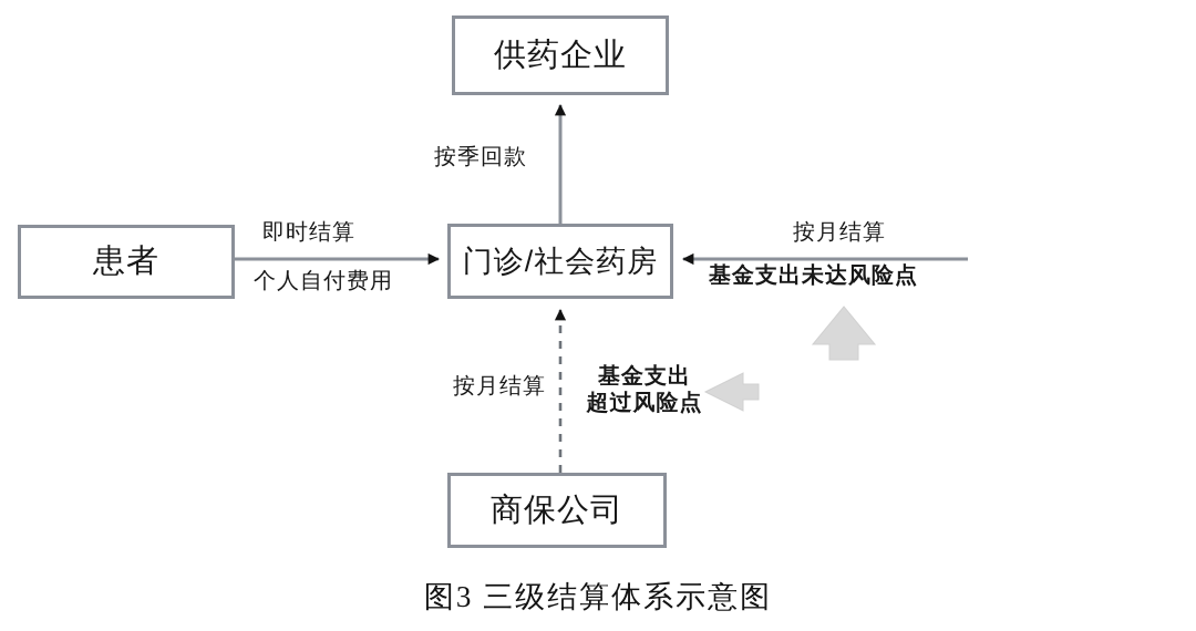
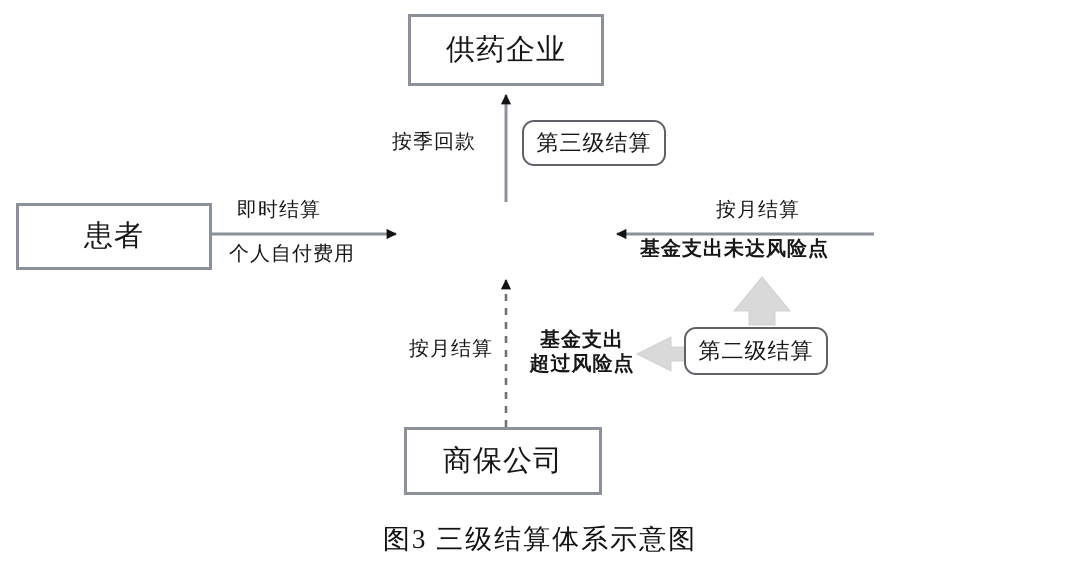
  供药企业
- 门诊/社会药房
  患者
  商保公司
+ 第三级结算
+ 第二级结算
  按季回款
  即时结算
  个人自付费用
  按月结算
  基金支出未达风险点
  按月结算
  基金支出
  超过风险点
  图3 三级结算体系示意图
